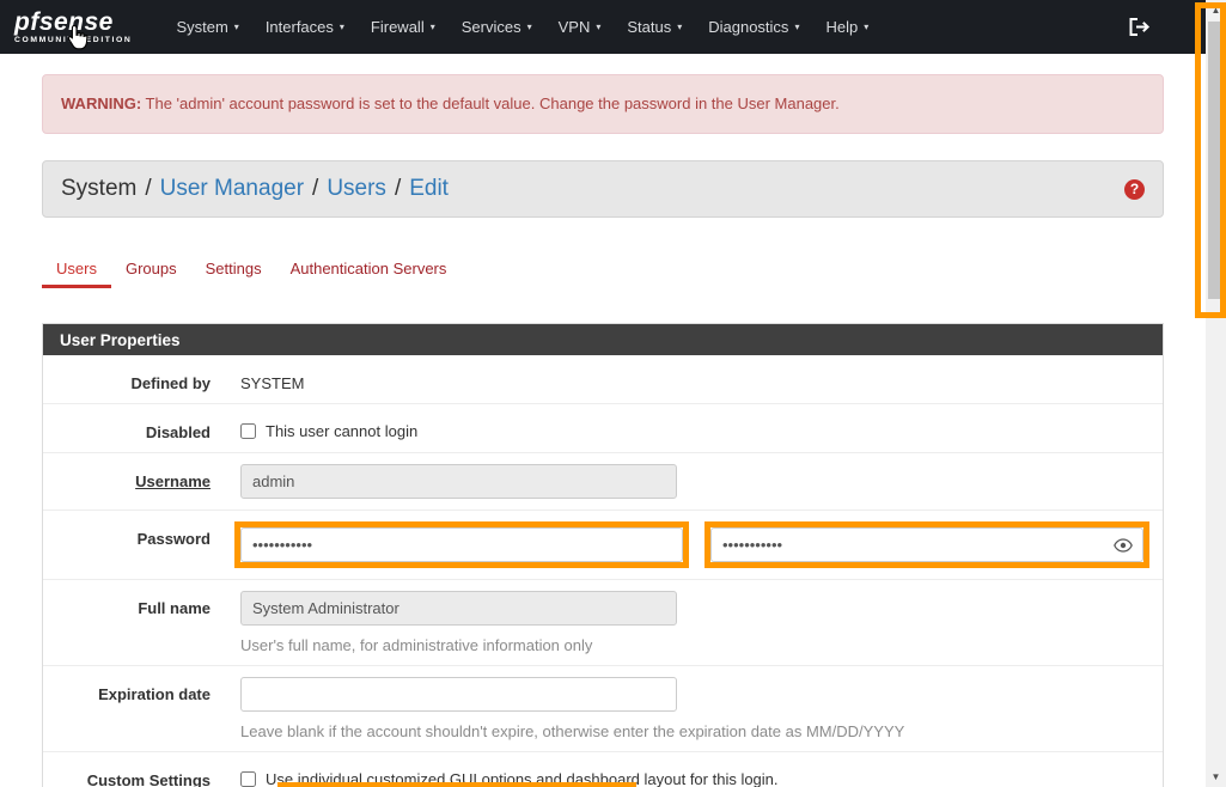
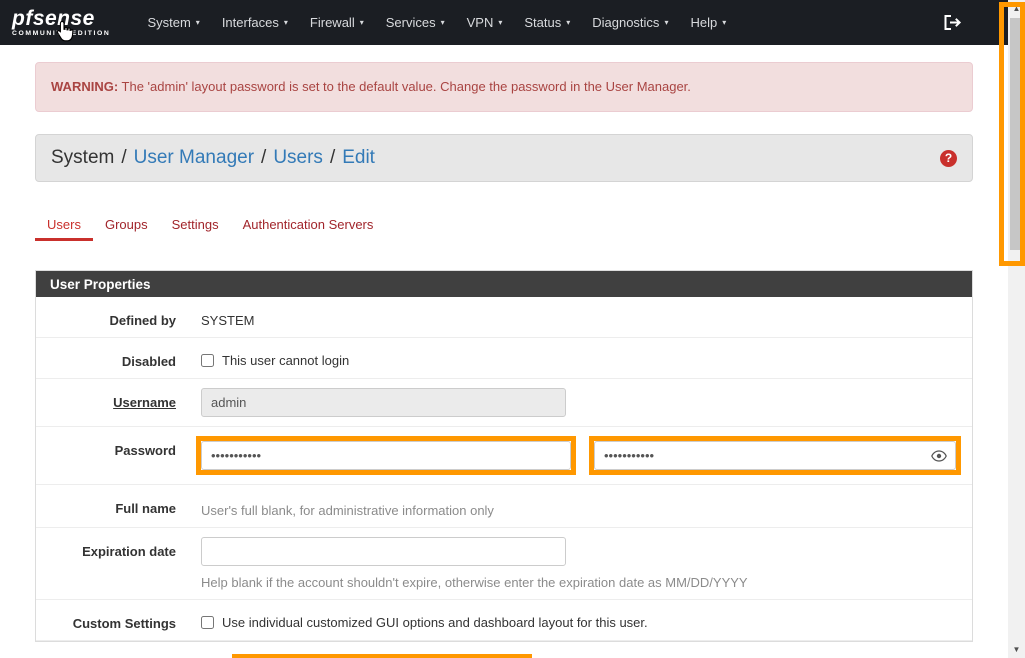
  pfsense
  System
  ▾
  Interfaces
  ▾
  Firewall
  ▾
  Services
  ▾
  VPN
  ▾
  Status
  ▾
  Diagnostics
  ▾
  Help
  ▾
- WARNING: The 'admin' account password is set to the default value. Change the password in the User Manager.
+ WARNING: The 'admin' layout password is set to the default value. Change the password in the User Manager.
  System
  /
  User Manager
  /
  Users
  /
  Edit
  ?
  Users
  Groups
  Settings
  Authentication Servers
  User Properties
  Defined by
  SYSTEM
  Disabled
  This user cannot login
  Username
  admin
  Password
  •••••••••••
  •••••••••••
  Full name
- System Administrator
- User's full name, for administrative information only
+ User's full blank, for administrative information only
  Expiration date
- Leave blank if the account shouldn't expire, otherwise enter the expiration date as MM/DD/YYYY
+ Help blank if the account shouldn't expire, otherwise enter the expiration date as MM/DD/YYYY
  Custom Settings
- Use individual customized GUI options and dashboard layout for this login.
+ Use individual customized GUI options and dashboard layout for this user.
  ▲
  ▼
